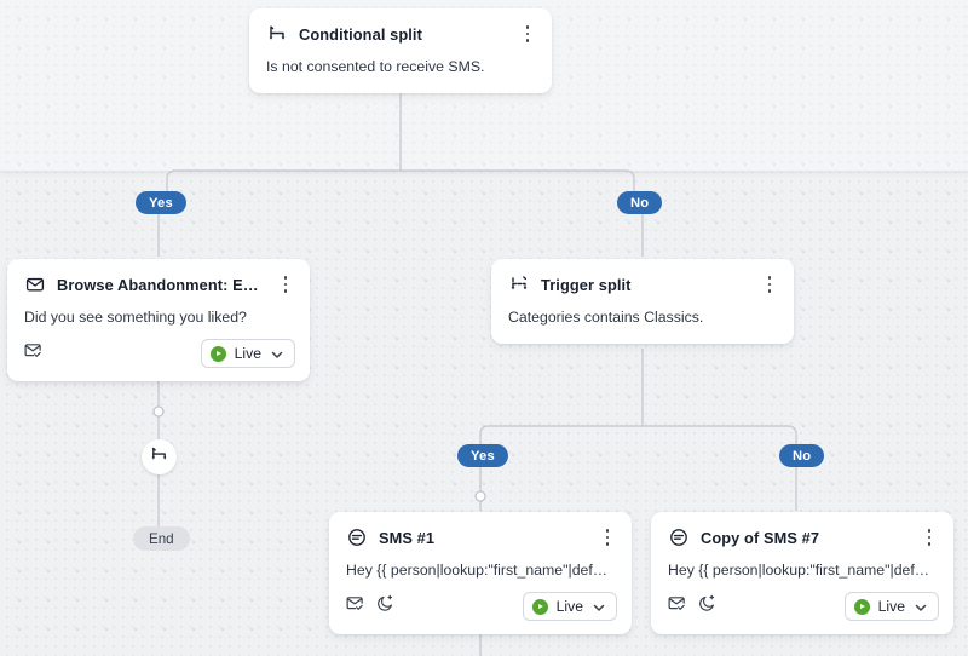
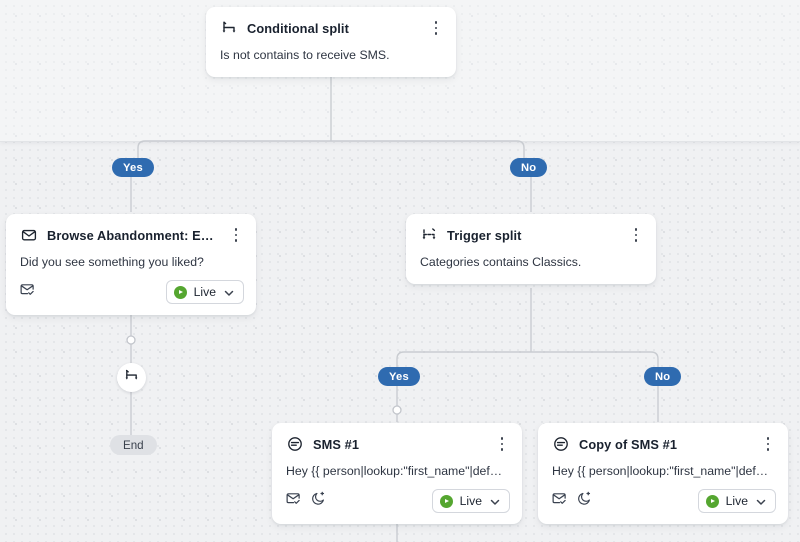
  Conditional split
- Is not consented to receive SMS.
+ Is not contains to receive SMS.
  Yes
  No
  Browse Abandonment: Ema
  Did you see something you liked?
  Live
  Trigger split
  Categories contains Classics.
  End
  Yes
  No
  SMS #1
  Hey {{ person|lookup:"first_name"|defaul...
  Live
- Copy of SMS #7
+ Copy of SMS #1
  Hey {{ person|lookup:"first_name"|defaul...
  Live
